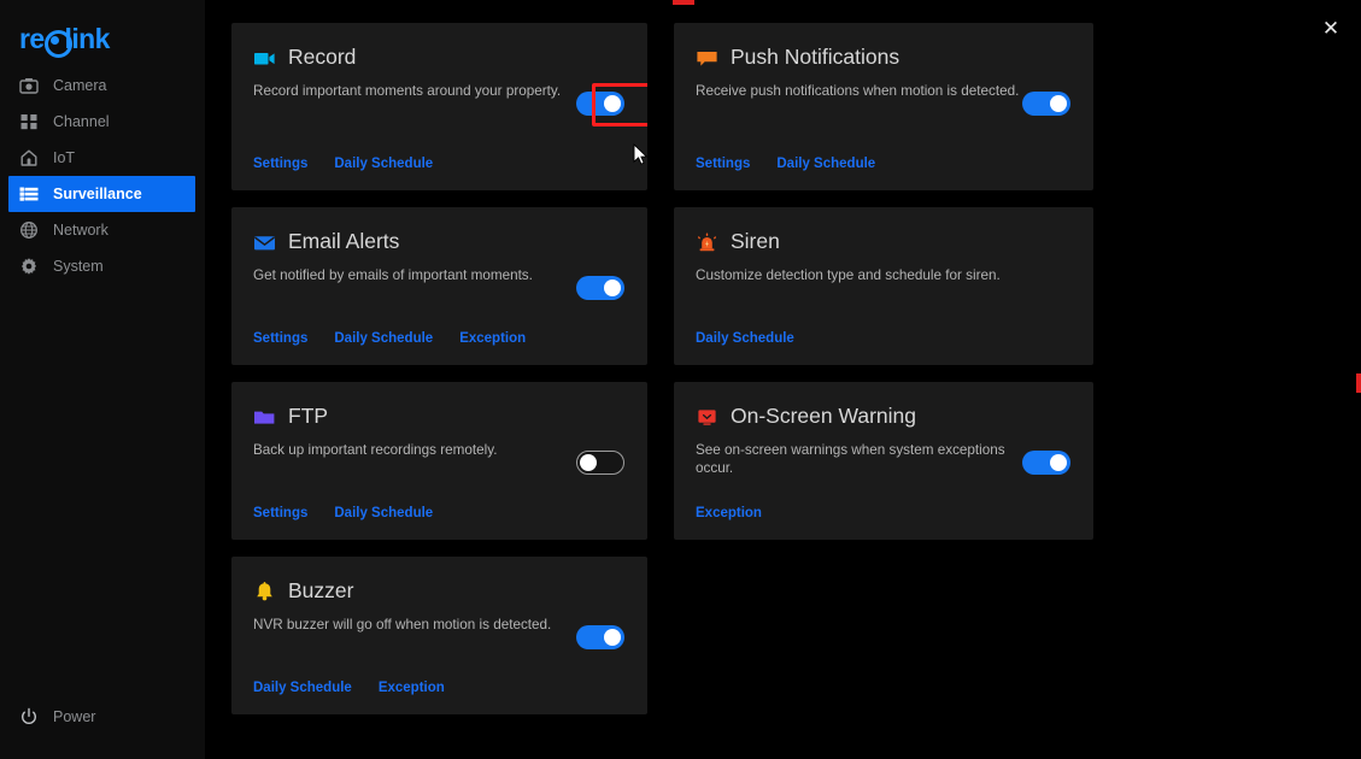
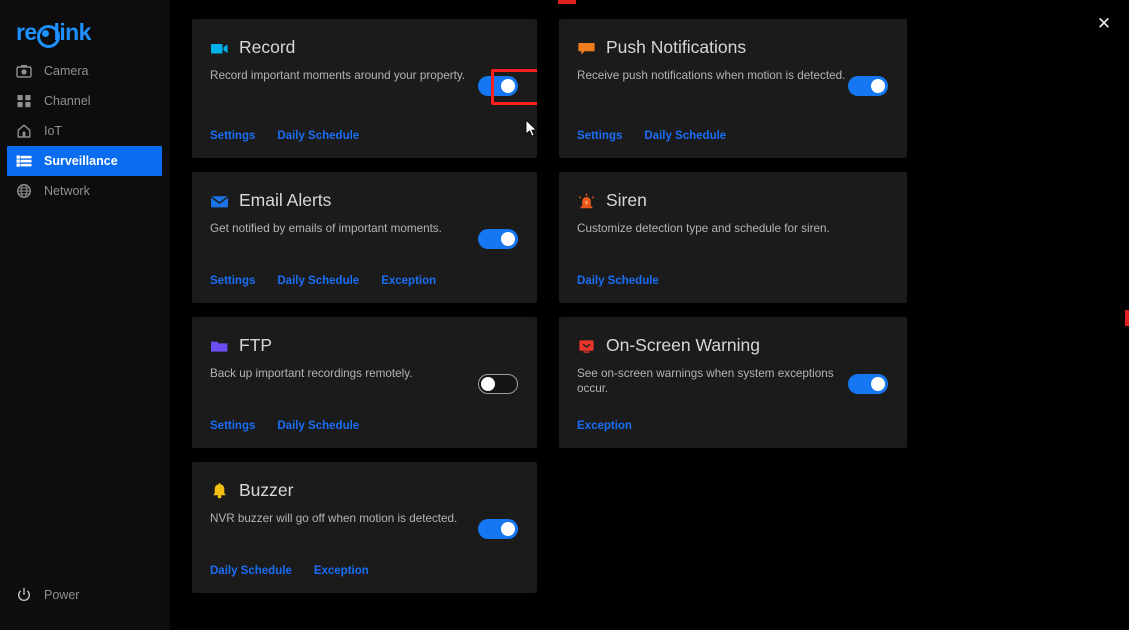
  re ink
  Camera
  Channel
  IoT
  Surveillance
  Network
- System
  Power
  ✕
  Record
  Record important moments around your property.
  Settings
  Daily Schedule
  Email Alerts
  Get notified by emails of important moments.
  Settings
  Daily Schedule
  Exception
  FTP
  Back up important recordings remotely.
  Settings
  Daily Schedule
  Buzzer
  NVR buzzer will go off when motion is detected.
  Daily Schedule
  Exception
  Push Notifications
  Receive push notifications when motion is detected.
  Settings
  Daily Schedule
  Siren
  Customize detection type and schedule for siren.
  Daily Schedule
  On-Screen Warning
  See on-screen warnings when system exceptions occur.
  Exception
